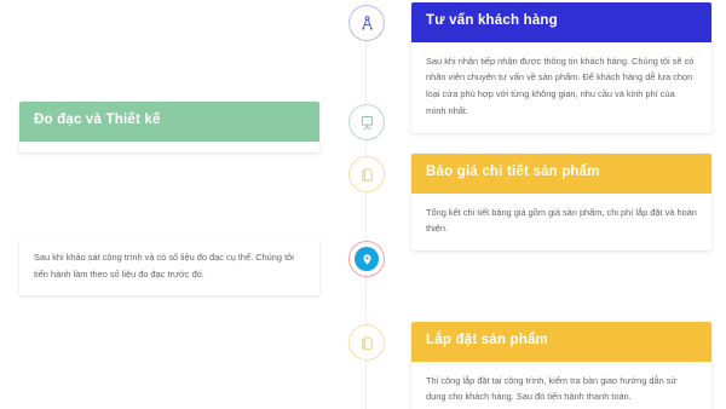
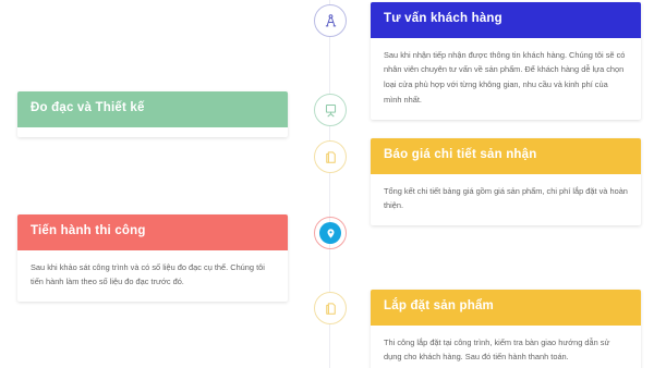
  Tư vấn khách hàng
  Sau khi nhận tiếp nhận được thông tin khách hàng. Chúng tôi sẽ có nhân viên chuyên tư vấn về sản phẩm. Để khách hàng dễ lựa chọn loại cửa phù hợp với từng không gian, nhu cầu và kinh phí của mình nhất.
  Đo đạc và Thiết kế
- Báo giá chi tiết sản phẩm
+ Báo giá chi tiết sản nhận
  Tổng kết chi tiết bảng giá gồm giá sản phẩm, chi phí lắp đặt và hoàn thiện.
+ Tiến hành thi công
  Sau khi khảo sát công trình và có số liệu đo đạc cụ thể. Chúng tôi tiến hành làm theo số liệu đo đạc trước đó.
  Lắp đặt sản phẩm
  Thi công lắp đặt tại công trình, kiểm tra bàn giao hướng dẫn sử dụng cho khách hàng. Sau đó tiến hành thanh toán.
